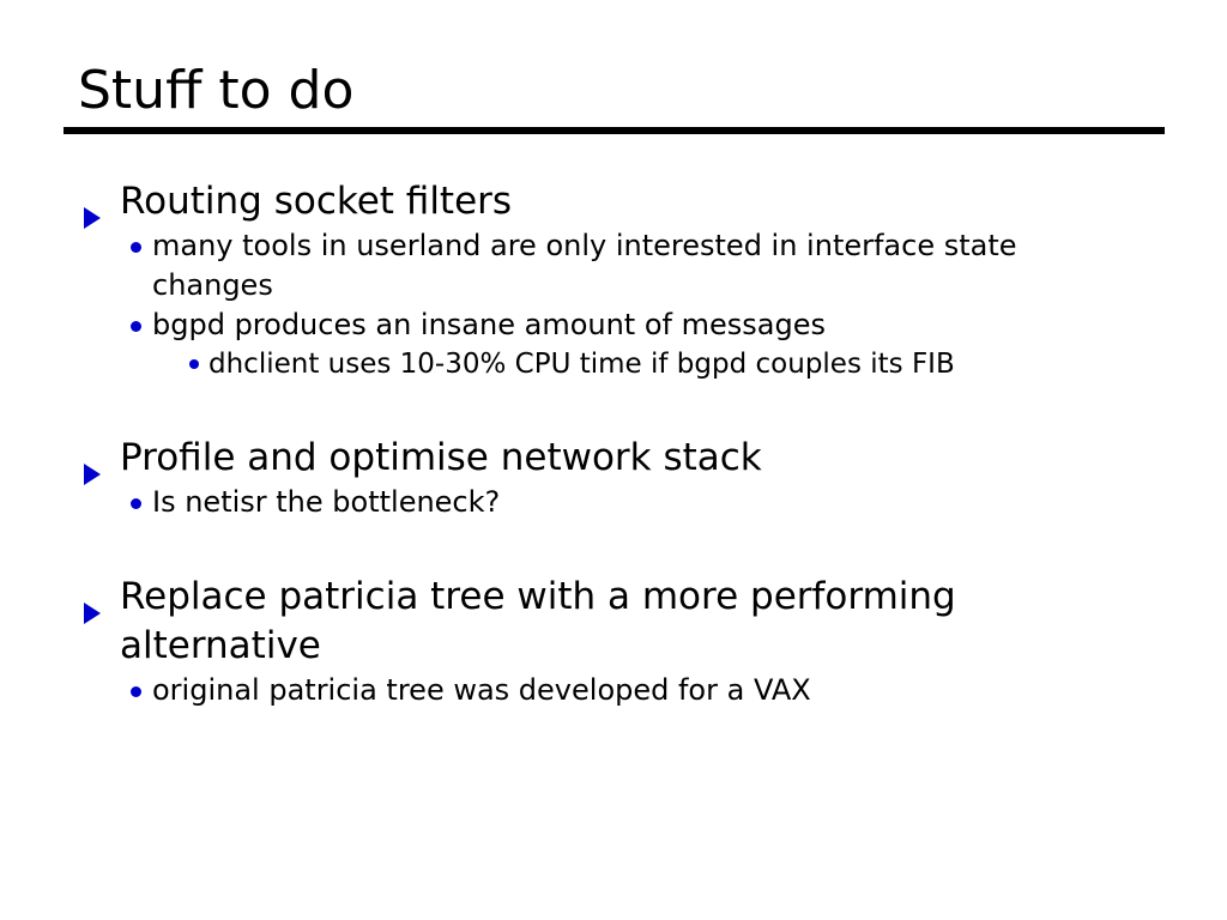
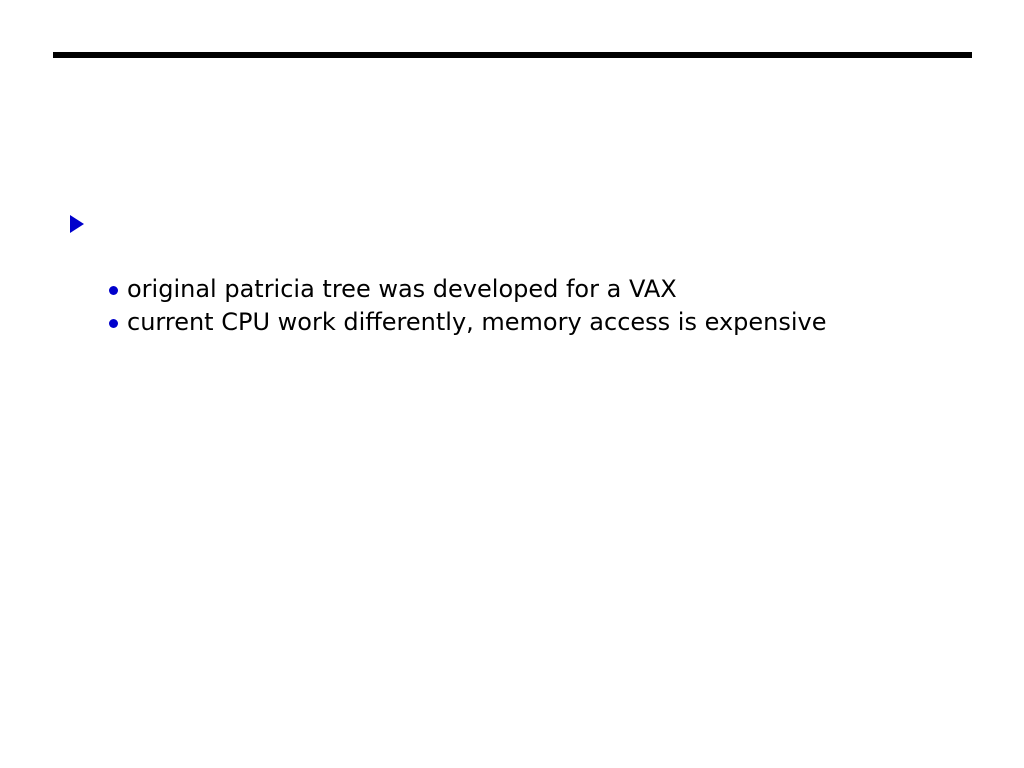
- Stuff to do
- Routing socket filters
- many tools in userland are only interested in interface state changes
- bgpd produces an insane amount of messages
- dhclient uses 10-30% CPU time if bgpd couples its FIB
- Profile and optimise network stack
- Is netisr the bottleneck?
- Replace patricia tree with a more performing alternative
  original patricia tree was developed for a VAX
+ current CPU work differently, memory access is expensive
